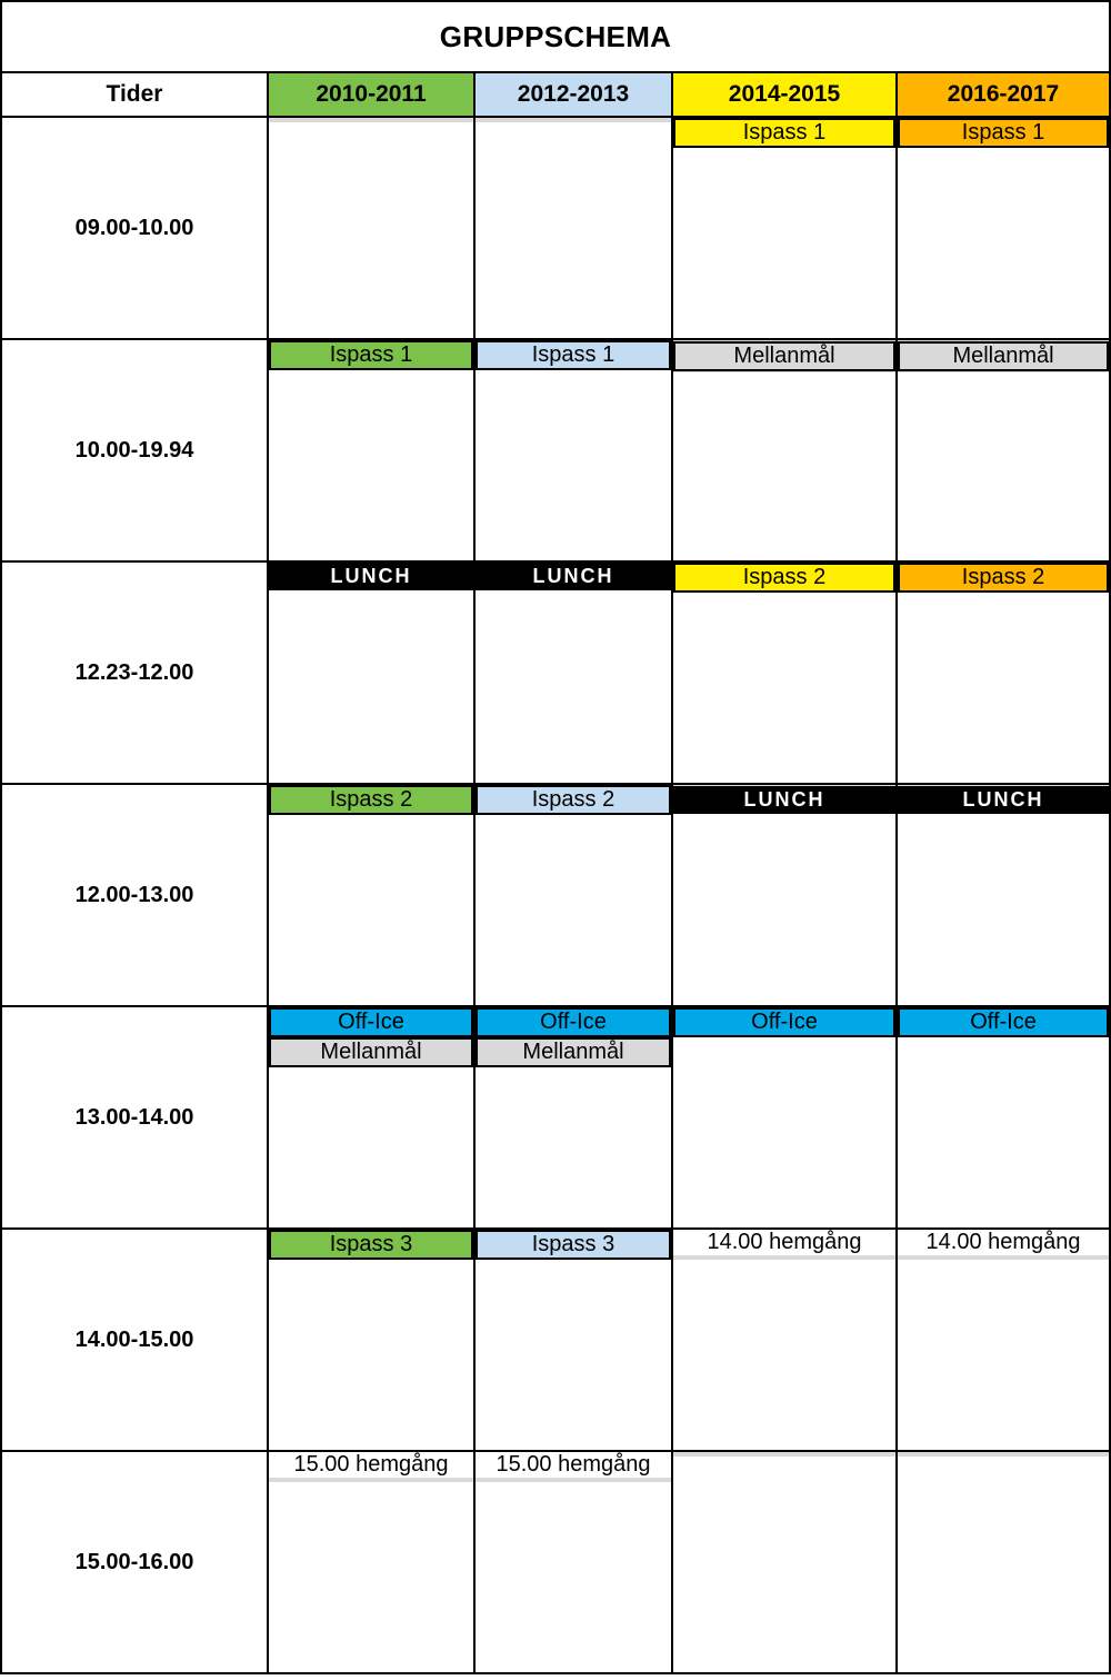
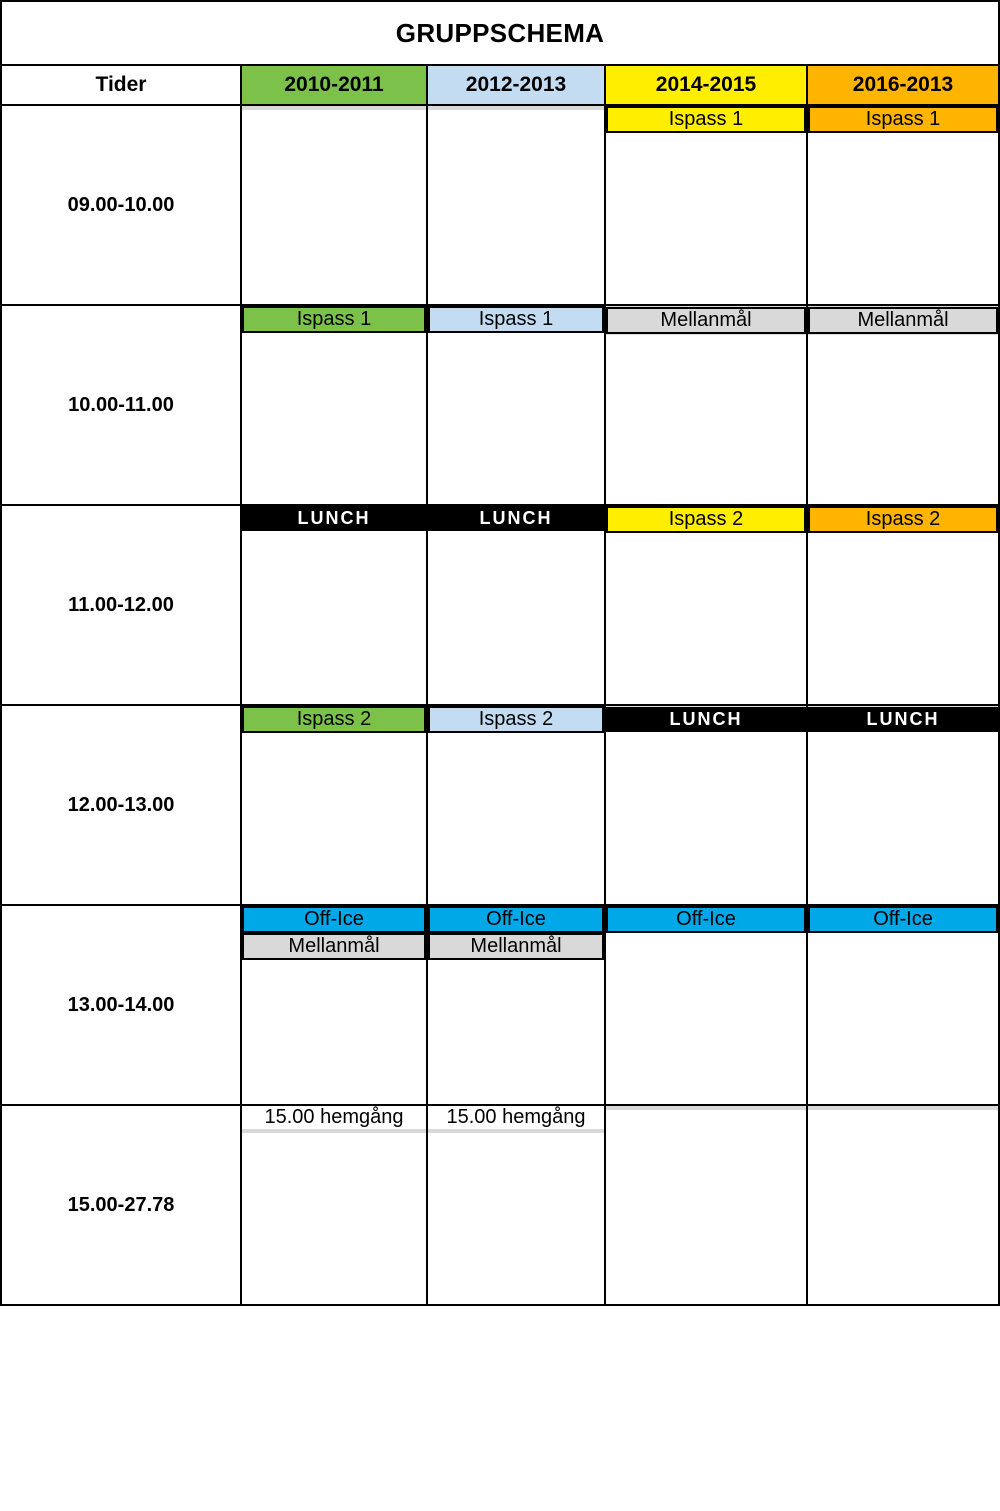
  GRUPPSCHEMA
- Tider	2010-2011	2012-2013	2014-2015	2016-2017
+ Tider	2010-2011	2012-2013	2014-2015	2016-2013
  09.00-10.00			Ispass 1	Ispass 1
- 10.00-19.94	Ispass 1	Ispass 1	Mellanmål	Mellanmål
+ 10.00-11.00	Ispass 1	Ispass 1	Mellanmål	Mellanmål
- 12.23-12.00	LUNCH	LUNCH	Ispass 2	Ispass 2
+ 11.00-12.00	LUNCH	LUNCH	Ispass 2	Ispass 2
  12.00-13.00	Ispass 2	Ispass 2	LUNCH	LUNCH
  13.00-14.00	Off-Ice Mellanmål	Off-Ice Mellanmål	Off-Ice	Off-Ice
- 14.00-15.00	Ispass 3	Ispass 3	14.00 hemgång	14.00 hemgång
- 15.00-16.00	15.00 hemgång	15.00 hemgång
+ 15.00-27.78	15.00 hemgång	15.00 hemgång
